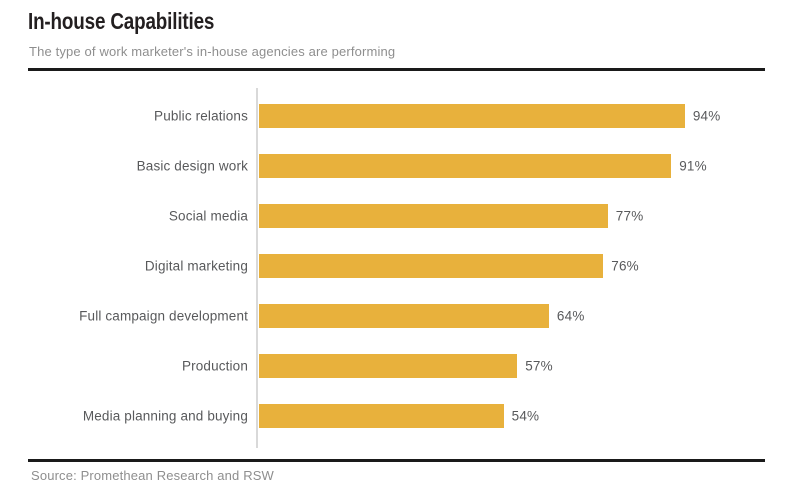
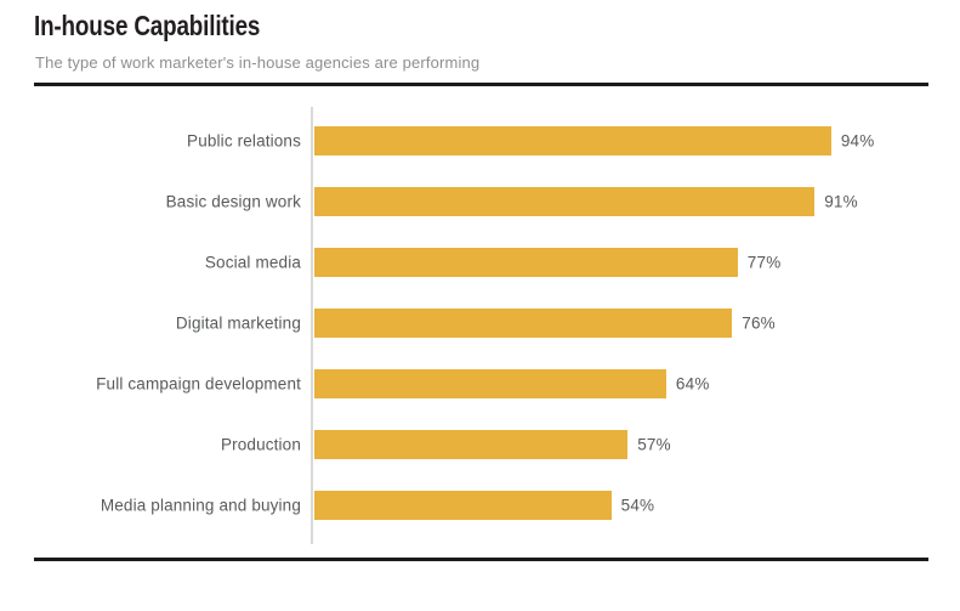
  In-house Capabilities
  The type of work marketer's in-house agencies are performing
  Public relations
  94%
  Basic design work
  91%
  Social media
  77%
  Digital marketing
  76%
  Full campaign development
  64%
  Production
  57%
  Media planning and buying
  54%
- Source: Promethean Research and RSW
